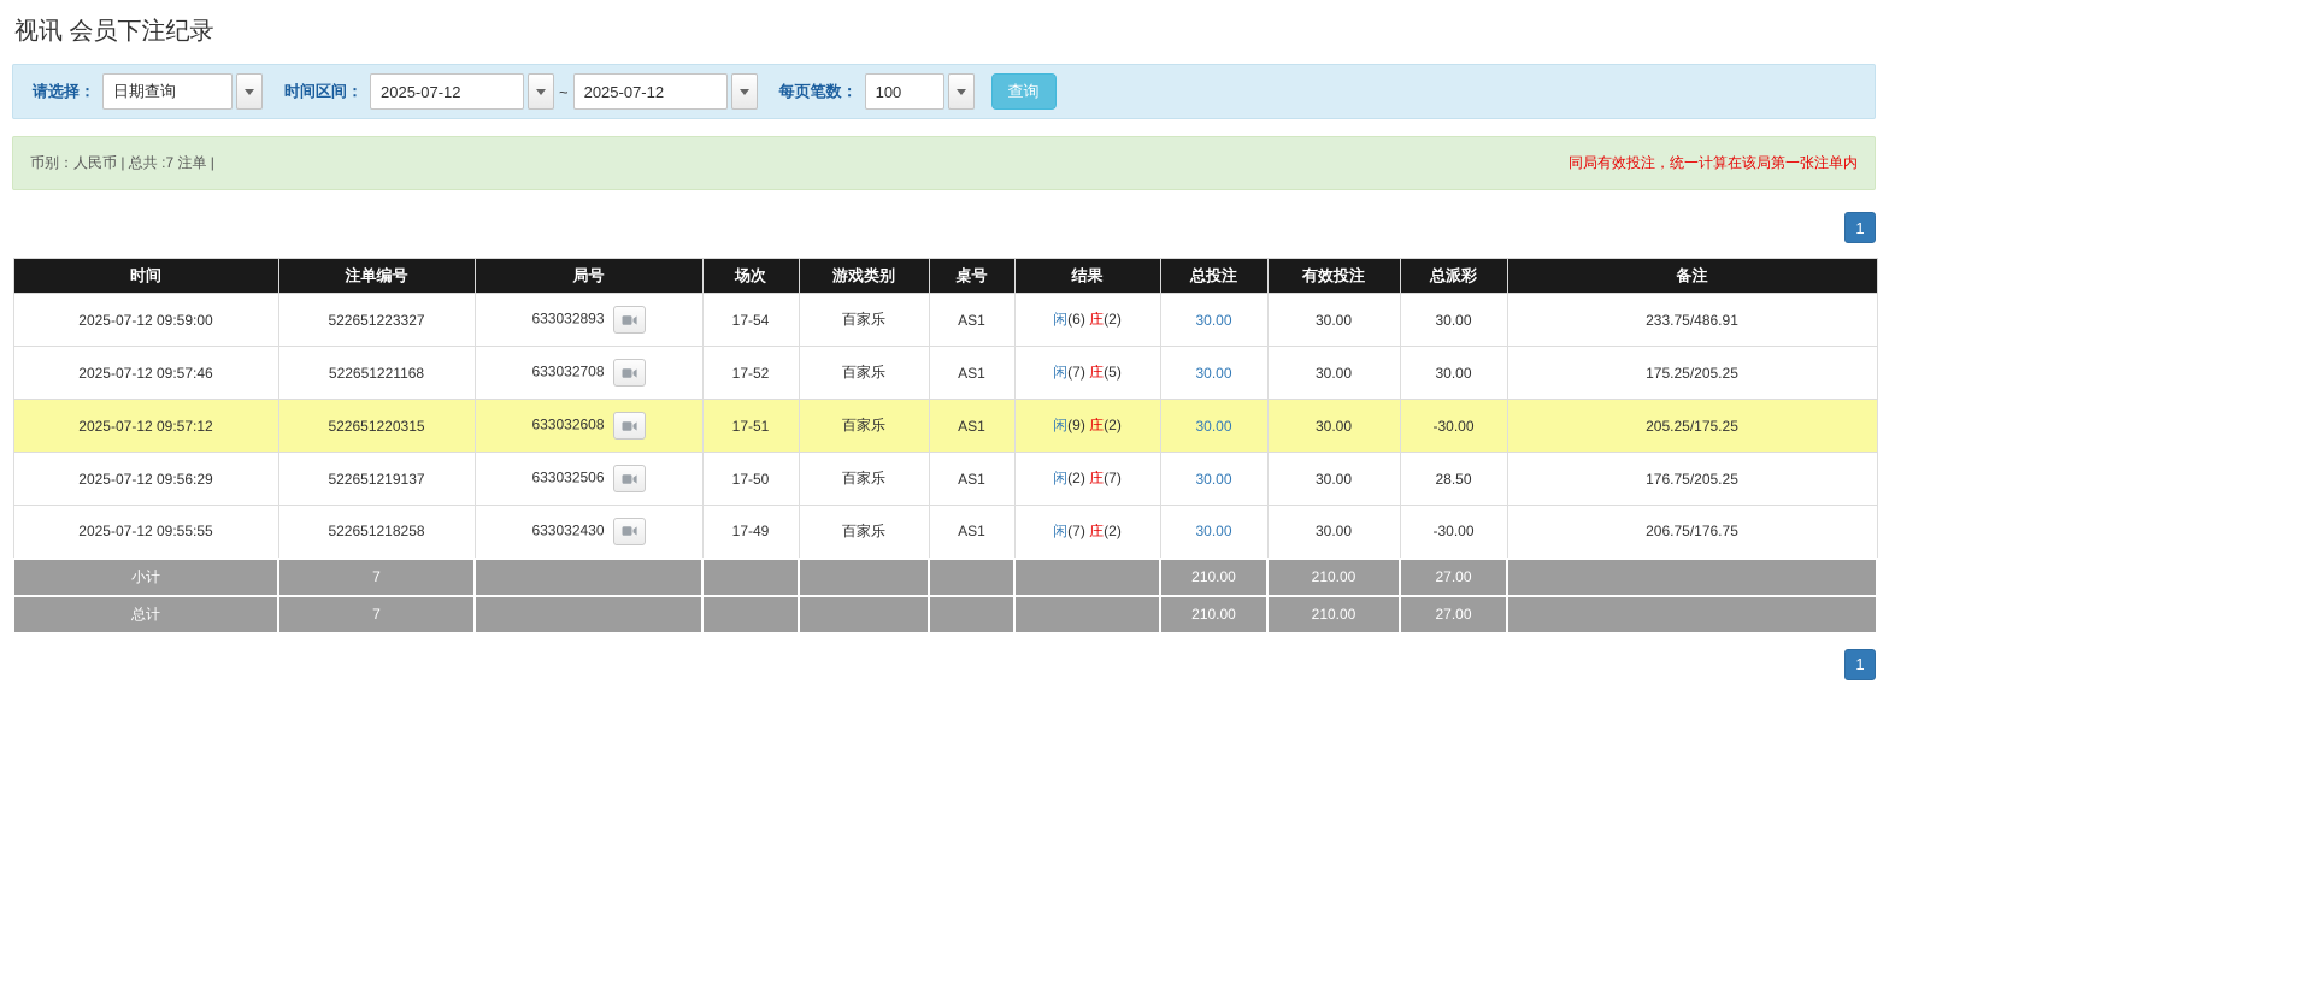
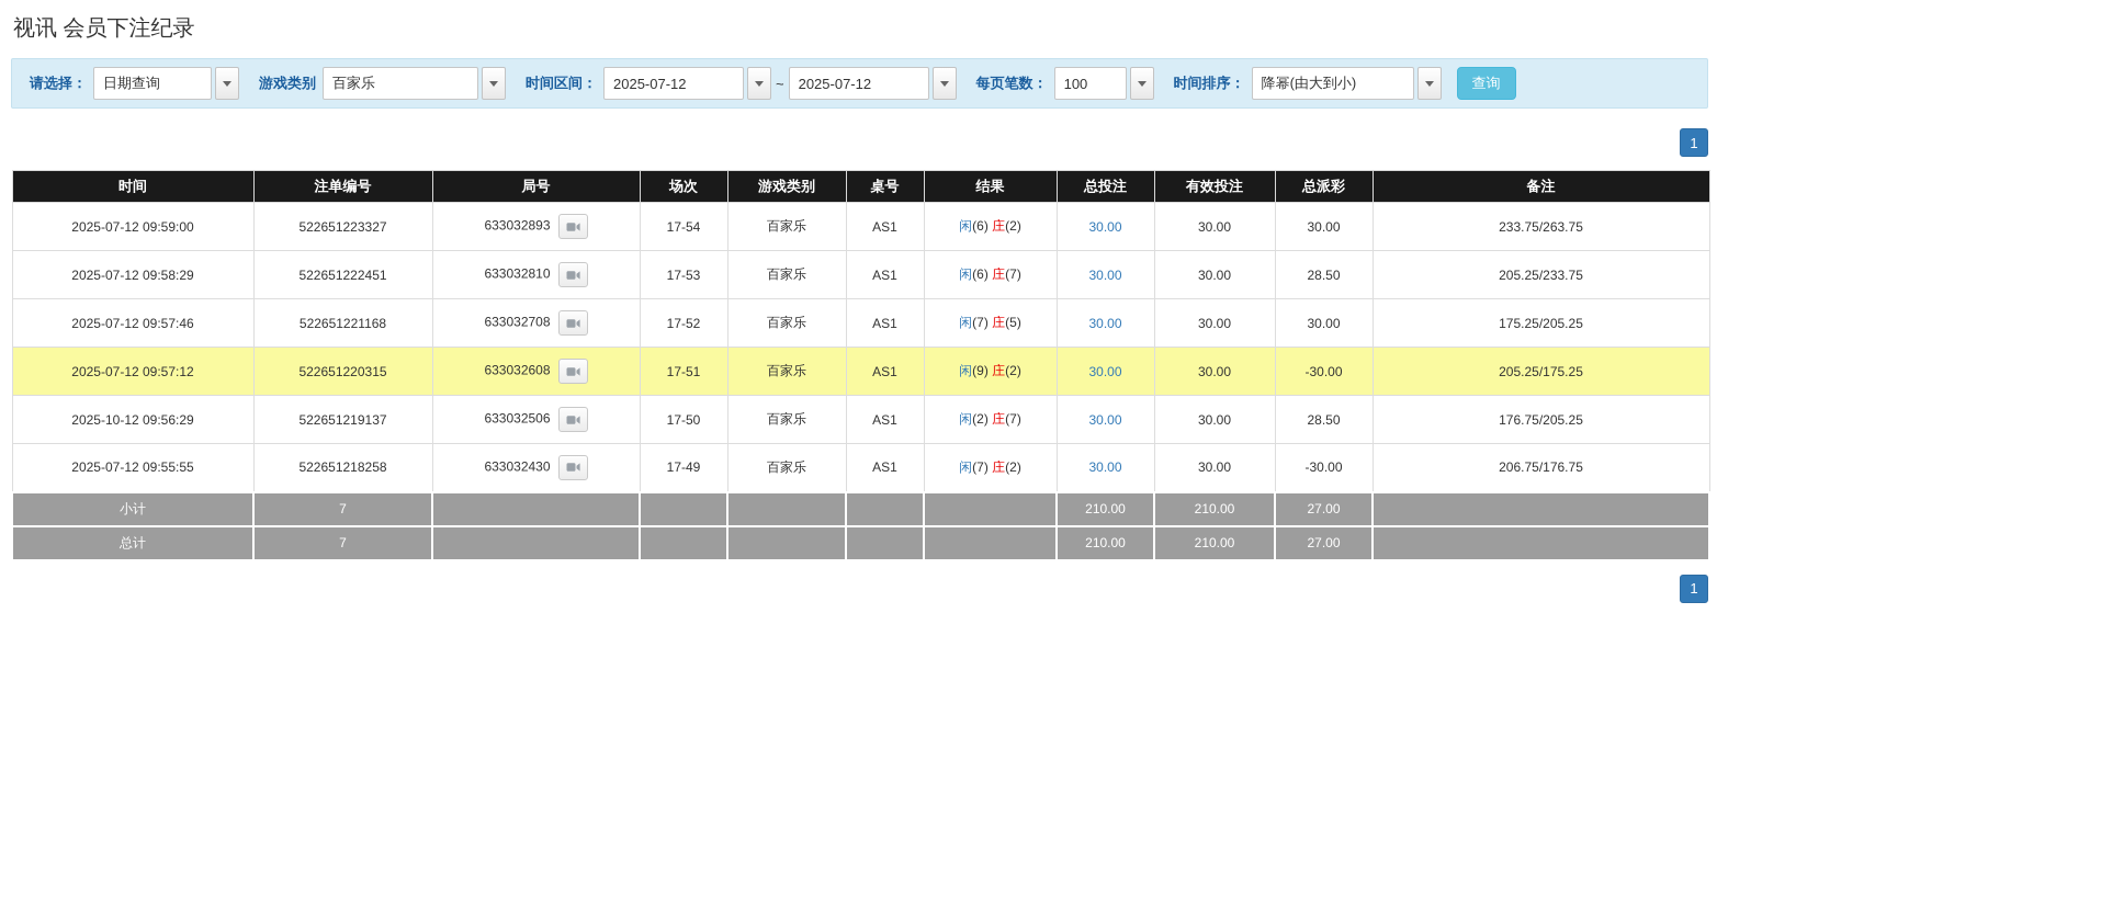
  视讯 会员下注纪录
  请选择：
  日期查询
+ 游戏类别
+ 百家乐
  时间区间：
  2025-07-12
  ~
  2025-07-12
  每页笔数：
  100
+ 时间排序：
+ 降幂(由大到小)
  查询
- 币别：人民币 | 总共 :7 注单 |
- 同局有效投注，统一计算在该局第一张注单内
  1
  时间	注单编号	局号	场次	游戏类别	桌号	结果	总投注	有效投注	总派彩	备注
- 2025-07-12 09:59:00	522651223327	633032893	17-54	百家乐	AS1	闲(6) 庄(2)	30.00	30.00	30.00	233.75/486.91
+ 2025-07-12 09:59:00	522651223327	633032893	17-54	百家乐	AS1	闲(6) 庄(2)	30.00	30.00	30.00	233.75/263.75
+ 2025-07-12 09:58:29	522651222451	633032810	17-53	百家乐	AS1	闲(6) 庄(7)	30.00	30.00	28.50	205.25/233.75
  2025-07-12 09:57:46	522651221168	633032708	17-52	百家乐	AS1	闲(7) 庄(5)	30.00	30.00	30.00	175.25/205.25
  2025-07-12 09:57:12	522651220315	633032608	17-51	百家乐	AS1	闲(9) 庄(2)	30.00	30.00	-30.00	205.25/175.25
- 2025-07-12 09:56:29	522651219137	633032506	17-50	百家乐	AS1	闲(2) 庄(7)	30.00	30.00	28.50	176.75/205.25
+ 2025-10-12 09:56:29	522651219137	633032506	17-50	百家乐	AS1	闲(2) 庄(7)	30.00	30.00	28.50	176.75/205.25
  2025-07-12 09:55:55	522651218258	633032430	17-49	百家乐	AS1	闲(7) 庄(2)	30.00	30.00	-30.00	206.75/176.75
  小计	7						210.00	210.00	27.00
  总计	7						210.00	210.00	27.00
  1
